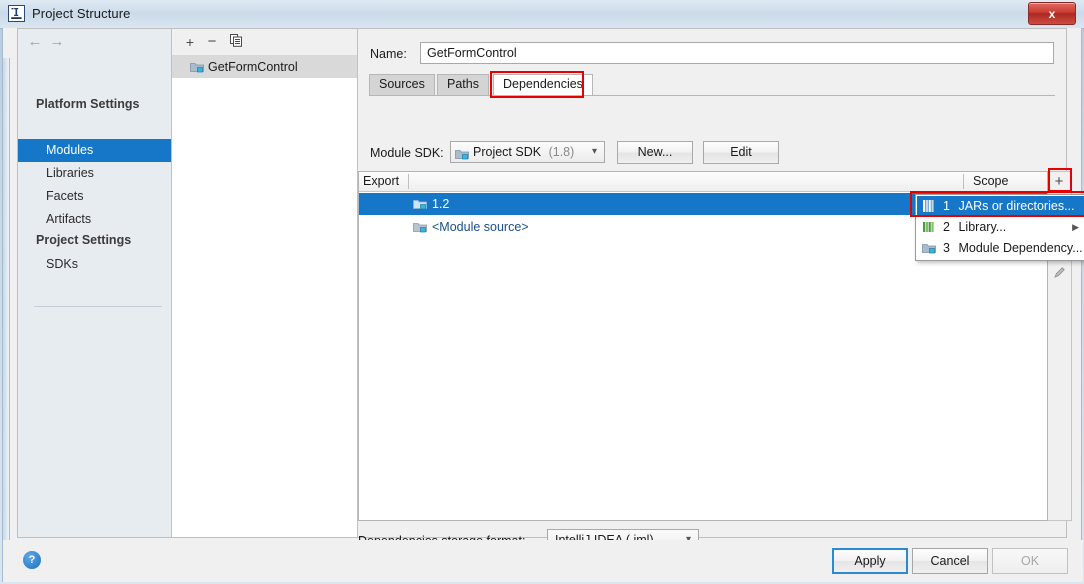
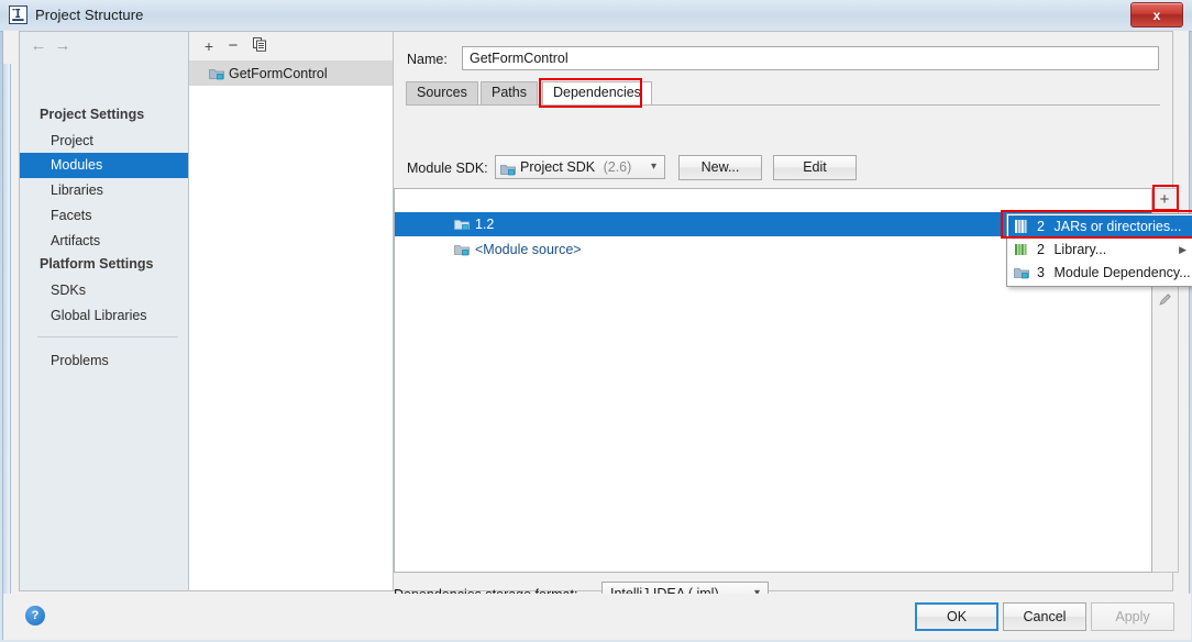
  Project Structure
  x
  ←
  →
- Platform Settings
+ Project Settings
+ Project
  Modules
  Libraries
  Facets
  Artifacts
- Project Settings
+ Platform Settings
  SDKs
+ Global Libraries
+ Problems
  +
  −
  GetFormControl
  Name:
  GetFormControl
  Sources
  Paths
  Dependencies
  Module SDK:
- Project SDK (1.8)
+ Project SDK (2.6)
  ▾
  New...
  Edit
- Export
- Scope
  1.2
  <Module source>
- 1 JARs or directories...
+ 2 JARs or directories...
  2 Library...
  ▶
  3 Module Dependency...
  +
  ?
- Apply
+ OK
  Cancel
- OK
+ Apply
